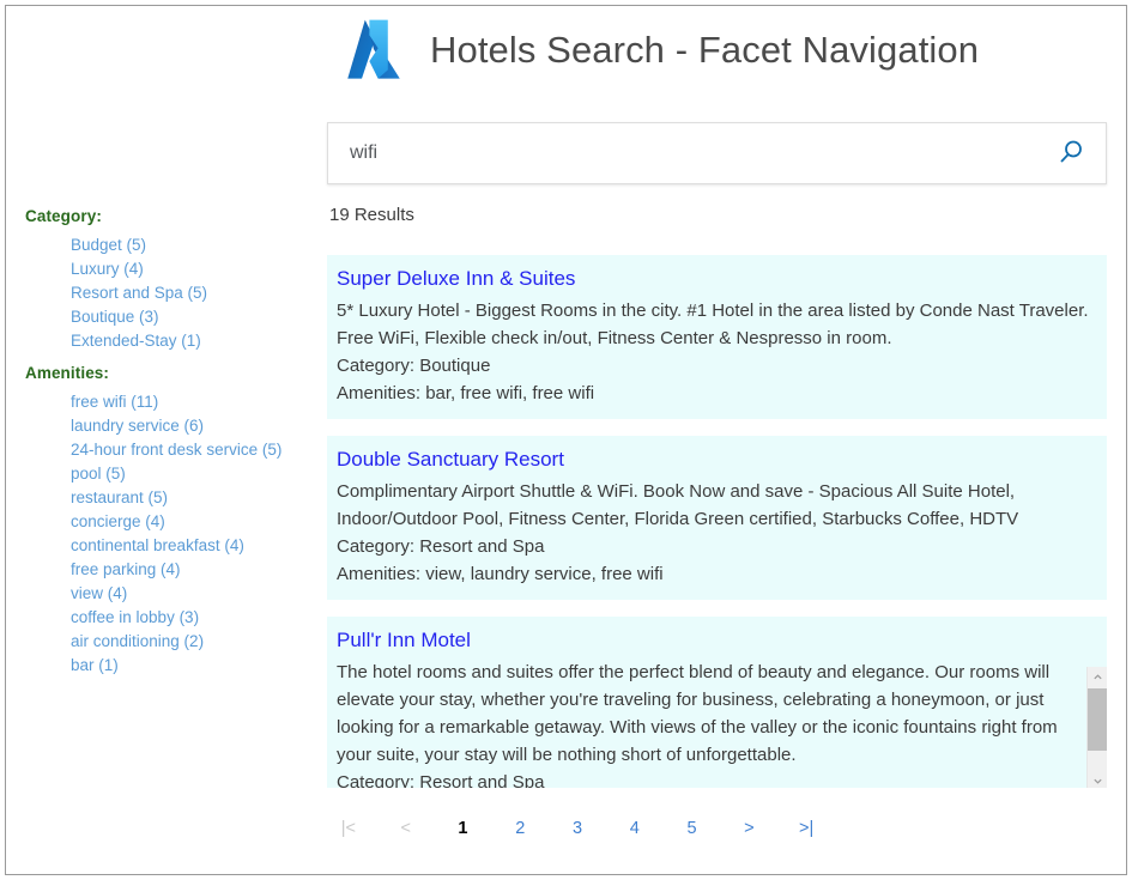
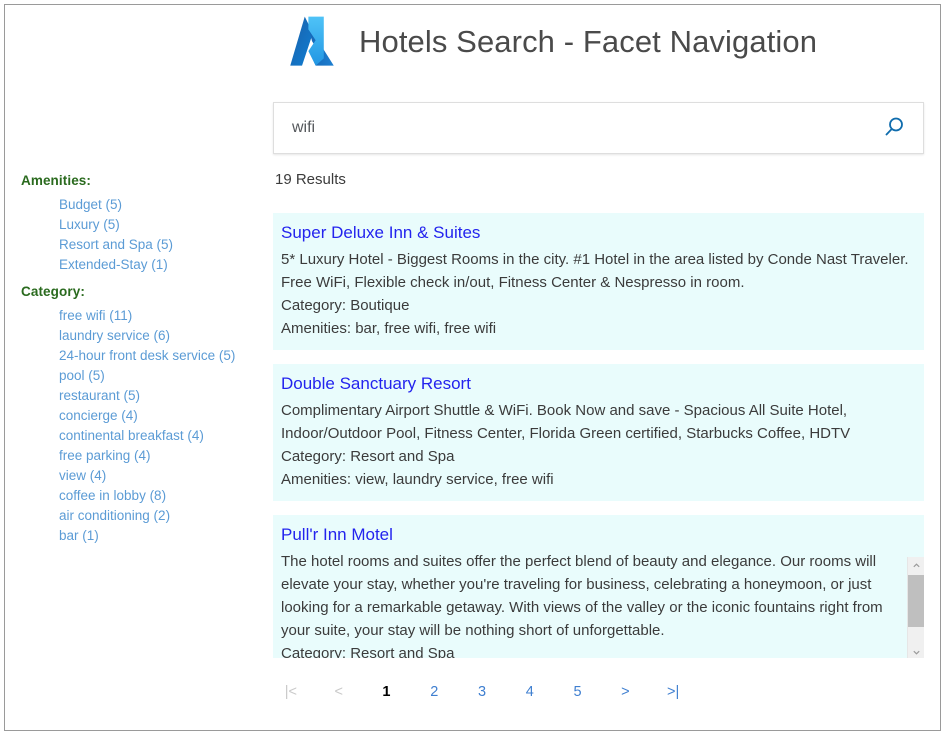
  Hotels Search - Facet Navigation
  wifi
  19 Results
- Category:
+ Amenities:
  Budget (5)
- Luxury (4)
+ Luxury (5)
  Resort and Spa (5)
- Boutique (3)
  Extended-Stay (1)
- Amenities:
+ Category:
  free wifi (11)
  laundry service (6)
  24-hour front desk service (5)
  pool (5)
  restaurant (5)
  concierge (4)
  continental breakfast (4)
  free parking (4)
  view (4)
- coffee in lobby (3)
+ coffee in lobby (8)
  air conditioning (2)
  bar (1)
  Super Deluxe Inn & Suites
  5* Luxury Hotel - Biggest Rooms in the city. #1 Hotel in the area listed by Conde Nast Traveler. Free WiFi, Flexible check in/out, Fitness Center & Nespresso in room.
  Category: Boutique
  Amenities: bar, free wifi, free wifi
  Double Sanctuary Resort
  Complimentary Airport Shuttle & WiFi. Book Now and save - Spacious All Suite Hotel, Indoor/Outdoor Pool, Fitness Center, Florida Green certified, Starbucks Coffee, HDTV
  Category: Resort and Spa
  Amenities: view, laundry service, free wifi
  Pull'r Inn Motel
  The hotel rooms and suites offer the perfect blend of beauty and elegance. Our rooms will elevate your stay, whether you're traveling for business, celebrating a honeymoon, or just looking for a remarkable getaway. With views of the valley or the iconic fountains right from your suite, your stay will be nothing short of unforgettable.
  Category: Resort and Spa
  |<
  <
  1
  2
  3
  4
  5
  >
  >|
